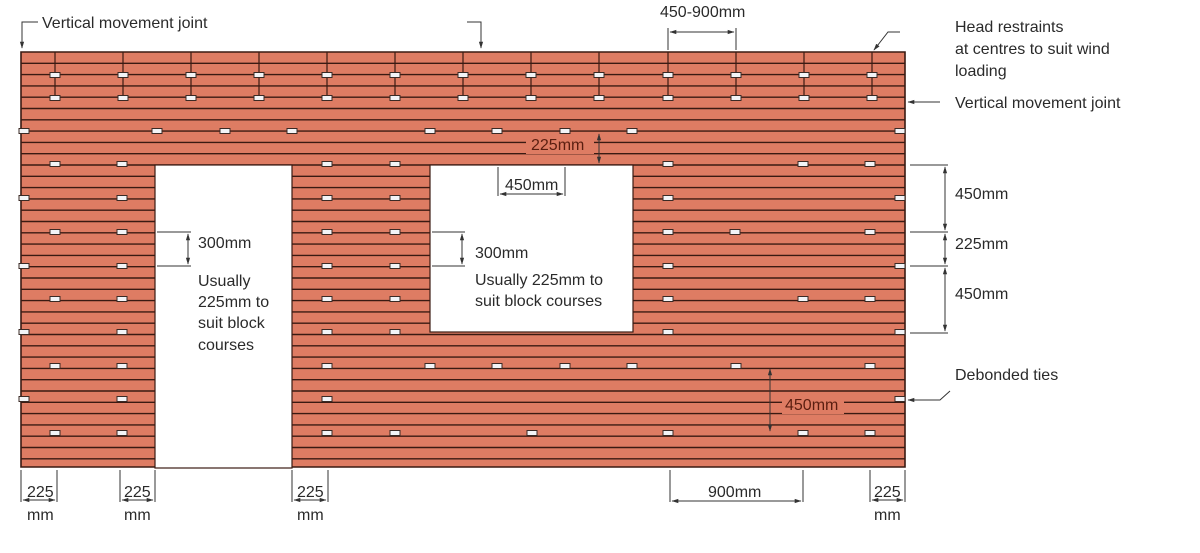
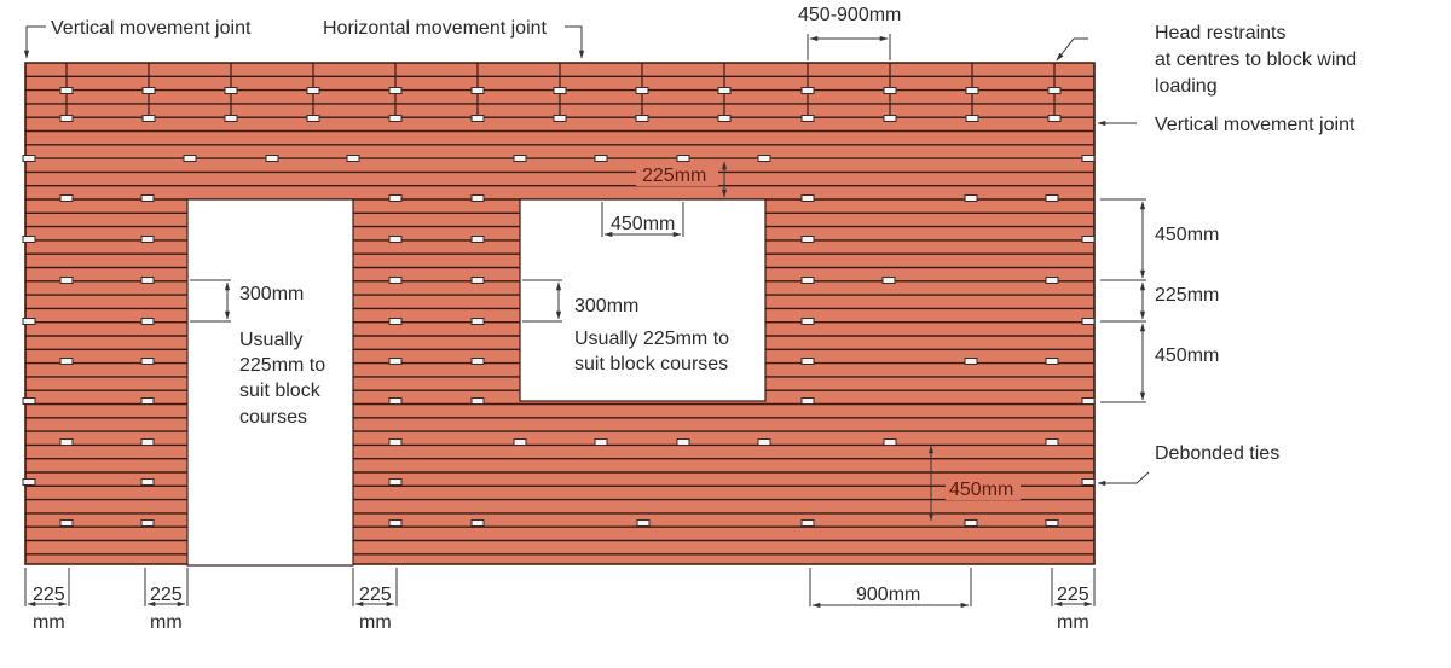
  Vertical movement joint
+ Horizontal movement joint
  450-900mm
  Head restraints
- at centres to suit wind
+ at centres to block wind
  loading
  Vertical movement joint
  225mm
  450mm
  450mm
  225mm
  450mm
  300mm
  Usually
  225mm to
  suit block
  courses
  300mm
  Usually 225mm to
  suit block courses
  Debonded ties
  450mm
  225
  mm
  225
  mm
  225
  mm
  900mm
  225
  mm
